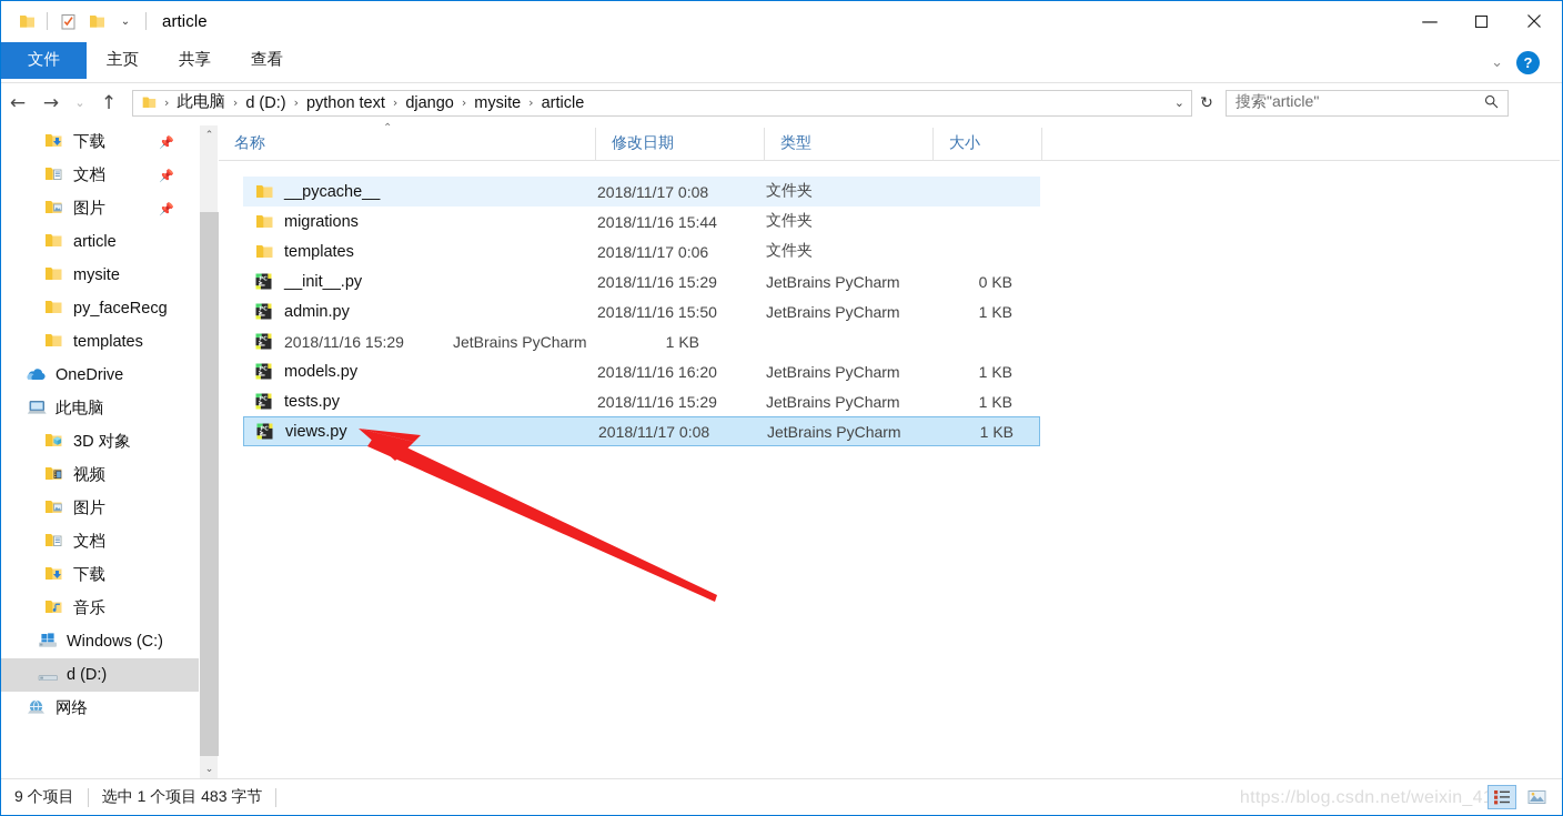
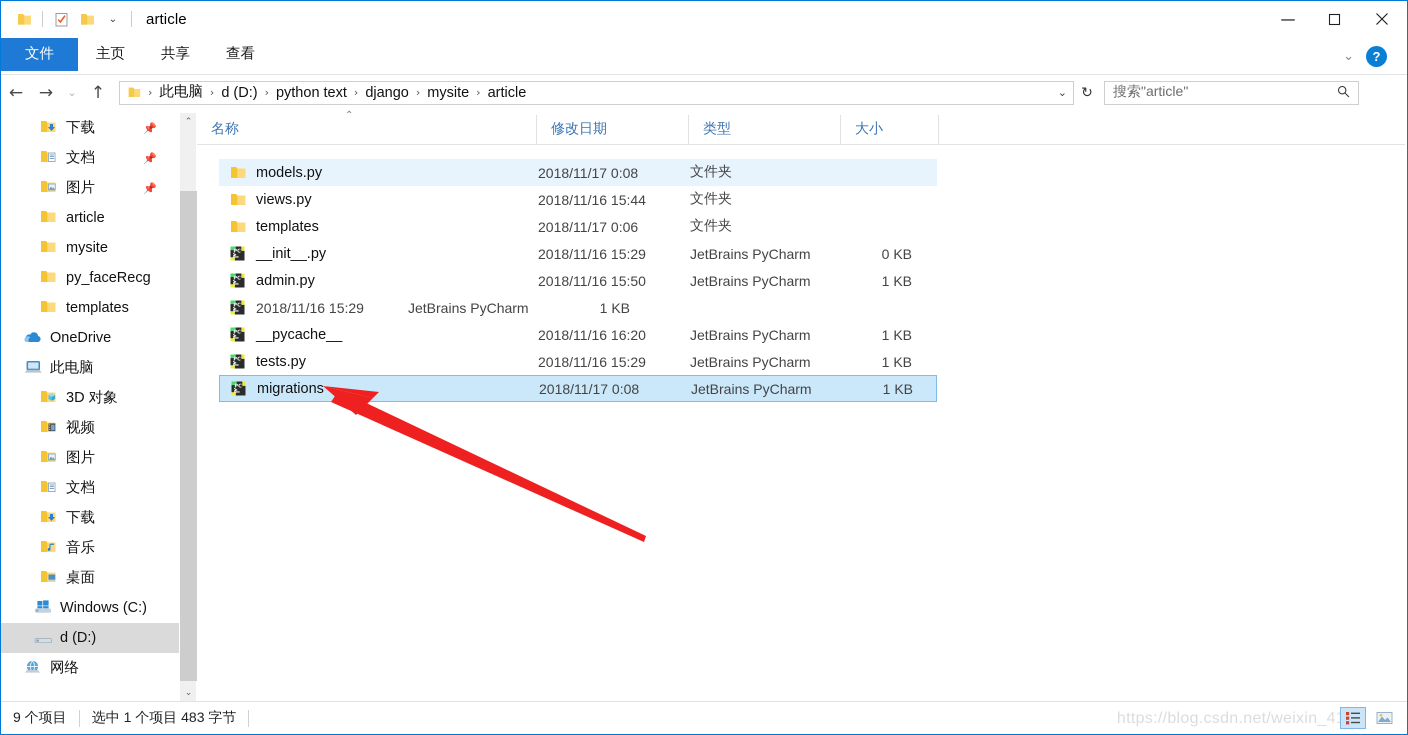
  ⌄
  article
  —
  文件
  主页
  共享
  查看
  ⌄
  ?
  ←
  →
  ⌄
  ↑
  ›
  此电脑
  ›
  d (D:)
  ›
  python text
  ›
  django
  ›
  mysite
  ›
  article
  ⌄
  ↻
  搜索"article"
  下载
  📌
  文档
  📌
  图片
  📌
  article
  mysite
  py_faceRecg
  templates
  OneDrive
  此电脑
  3D 对象
  视频
  图片
  文档
  下载
  音乐
+ 桌面
  Windows (C:)
  d (D:)
  网络
  ⌃
  ⌄
  名称
  ⌃
  修改日期
  类型
  大小
- __pycache__
+ models.py
  2018/11/17 0:08
  文件夹
- migrations
+ views.py
  2018/11/16 15:44
  文件夹
  templates
  2018/11/17 0:06
  文件夹
  __init__.py
  2018/11/16 15:29
  JetBrains PyCharm
  0 KB
  admin.py
  2018/11/16 15:50
  JetBrains PyCharm
  1 KB
  2018/11/16 15:29
  JetBrains PyCharm
  1 KB
- models.py
+ __pycache__
  2018/11/16 16:20
  JetBrains PyCharm
  1 KB
  tests.py
  2018/11/16 15:29
  JetBrains PyCharm
  1 KB
- views.py
+ migrations
  2018/11/17 0:08
  JetBrains PyCharm
  1 KB
  9 个项目
  选中 1 个项目 483 字节
  https://blog.csdn.net/weixin_4
